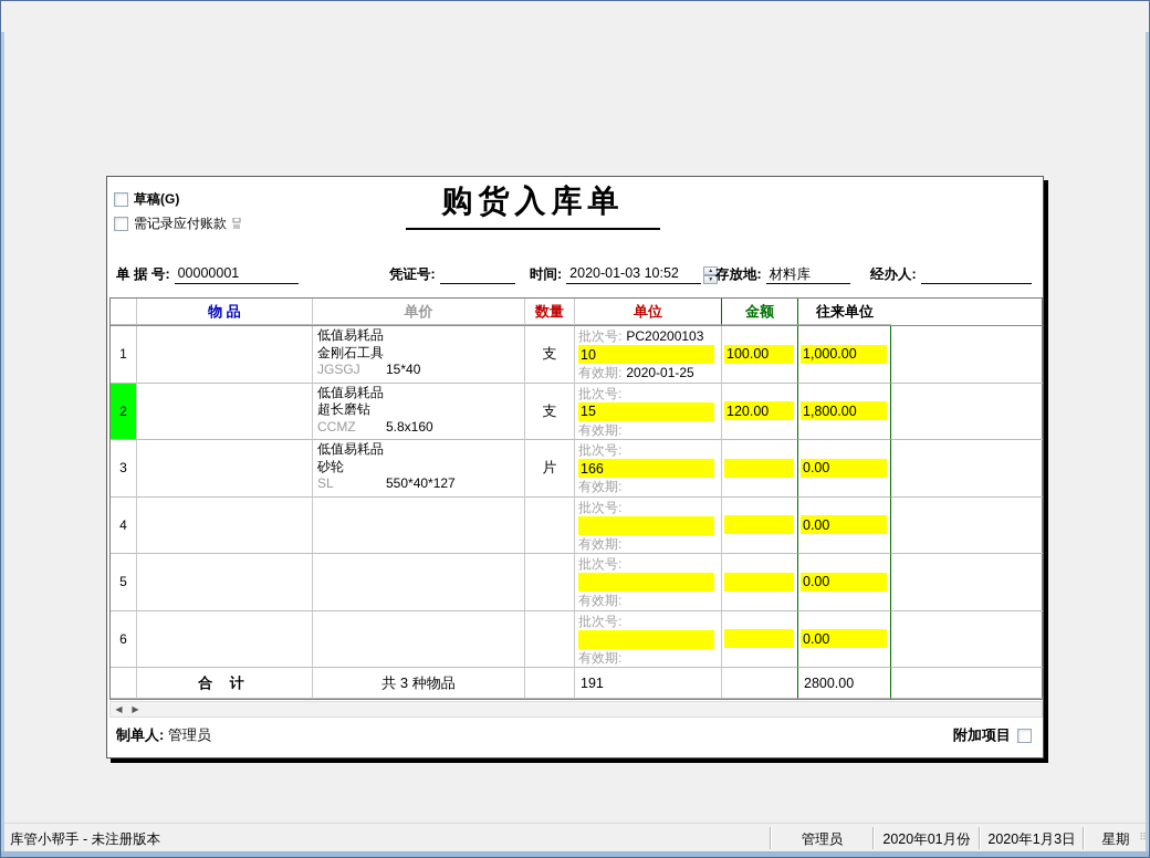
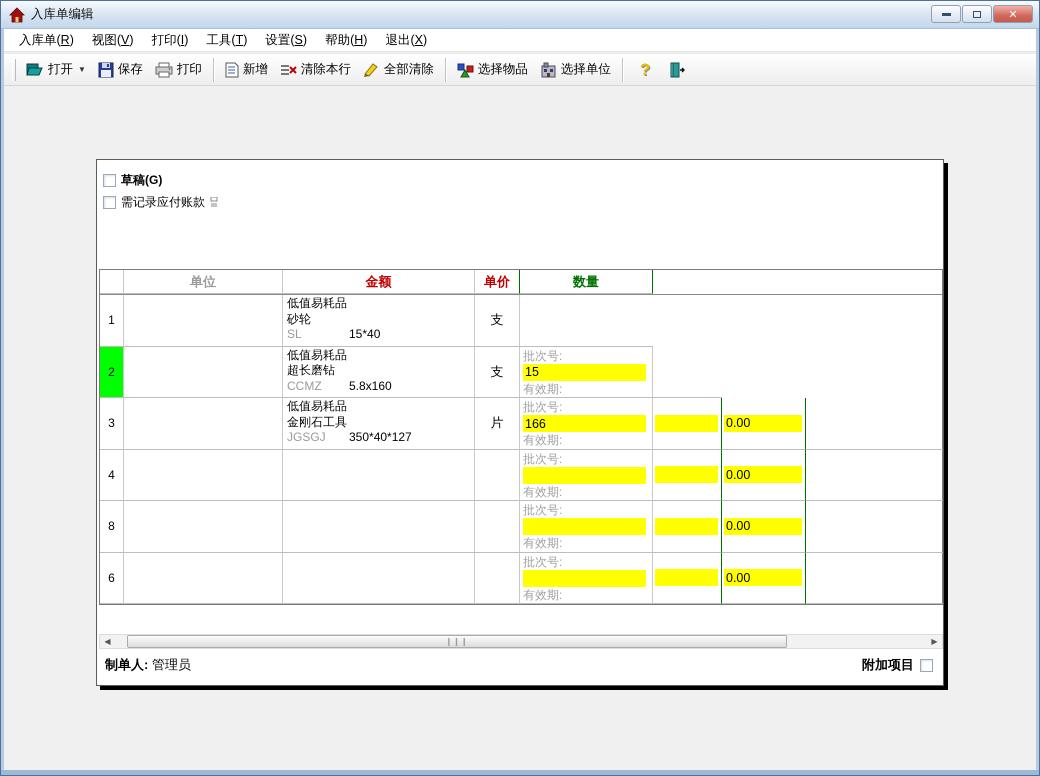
+ 入库单编辑
+ ✕
+ 入库单(R)
+ 视图(V)
+ 打印(I)
+ 工具(T)
+ 设置(S)
+ 帮助(H)
+ 退出(X)
+ 打开
+ ▼
+ 保存
+ 打印
+ 新增
+ 清除本行
+ 全部清除
+ 选择物品
+ 选择单位
+ ?
  草稿(G)
  需记录应付账款
- 购货入库单
- 单 据 号:
- 00000001
- 凭证号:
- 时间:
- 2020-01-03 10:52
- 存放地:
- 材料库
- 经办人:
- 物 品
- 单价
+ 单位
- 数量
+ 金额
- 单位
+ 单价
- 金额
+ 数量
- 往来单位
  1
  低值易耗品
- 金刚石工具
+ 砂轮
- JGSGJ
+ SL
  15*40
  支
- 批次号: PC20200103
- 10
- 有效期: 2020-01-25
- 100.00
- 1,000.00
  2
  低值易耗品
  超长磨钻
  CCMZ
  5.8x160
  支
  批次号:
  15
  有效期:
- 120.00
- 1,800.00
  3
  低值易耗品
- 砂轮
+ 金刚石工具
- SL
+ JGSGJ
- 550*40*127
+ 350*40*127
  片
  批次号:
  166
  有效期:
  0.00
  4
  批次号:
  有效期:
  0.00
- 5
+ 8
  批次号:
  有效期:
  0.00
  6
  批次号:
  有效期:
  0.00
- 合 计
- 共 3 种物品
- 191
- 2800.00
  ◀
+ ❙❙❙
  ▶
  制单人: 管理员
  附加项目
- 库管小帮手 - 未注册版本
- 管理员
- 2020年01月份
- 2020年1月3日
- 星期
- ⠿
